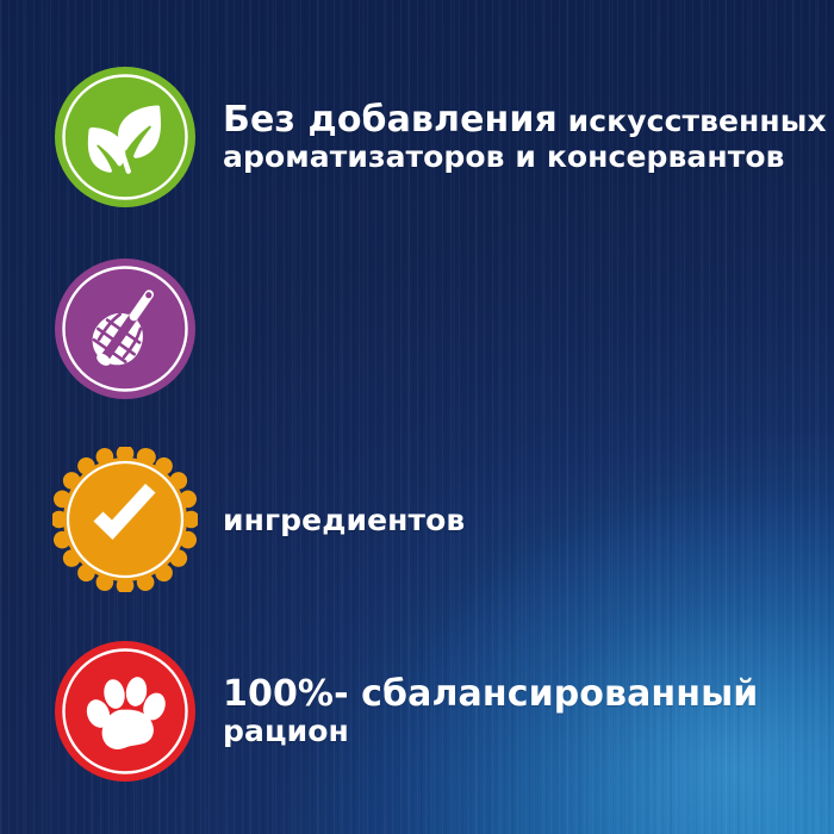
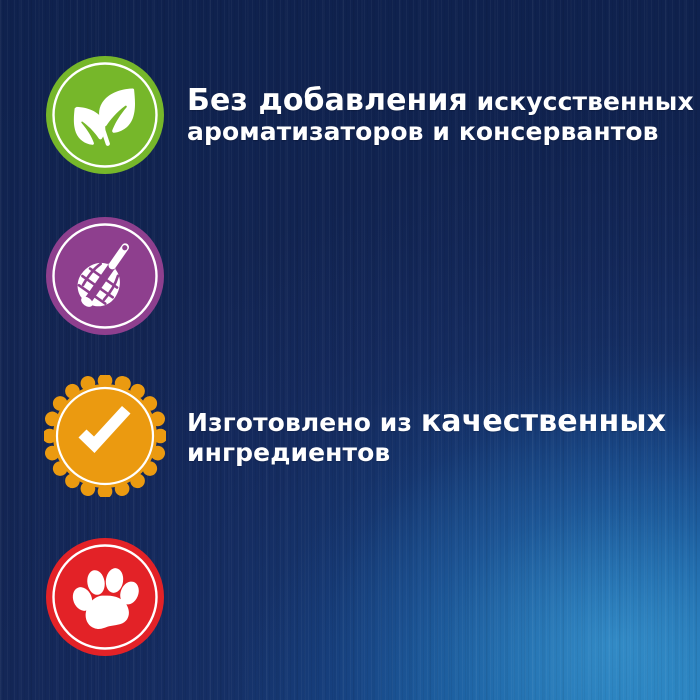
  Без добавления искусственных
  ароматизаторов и консервантов
+ Изготовлено из качественных
  ингредиентов
- 100%- сбалансированный
- рацион
